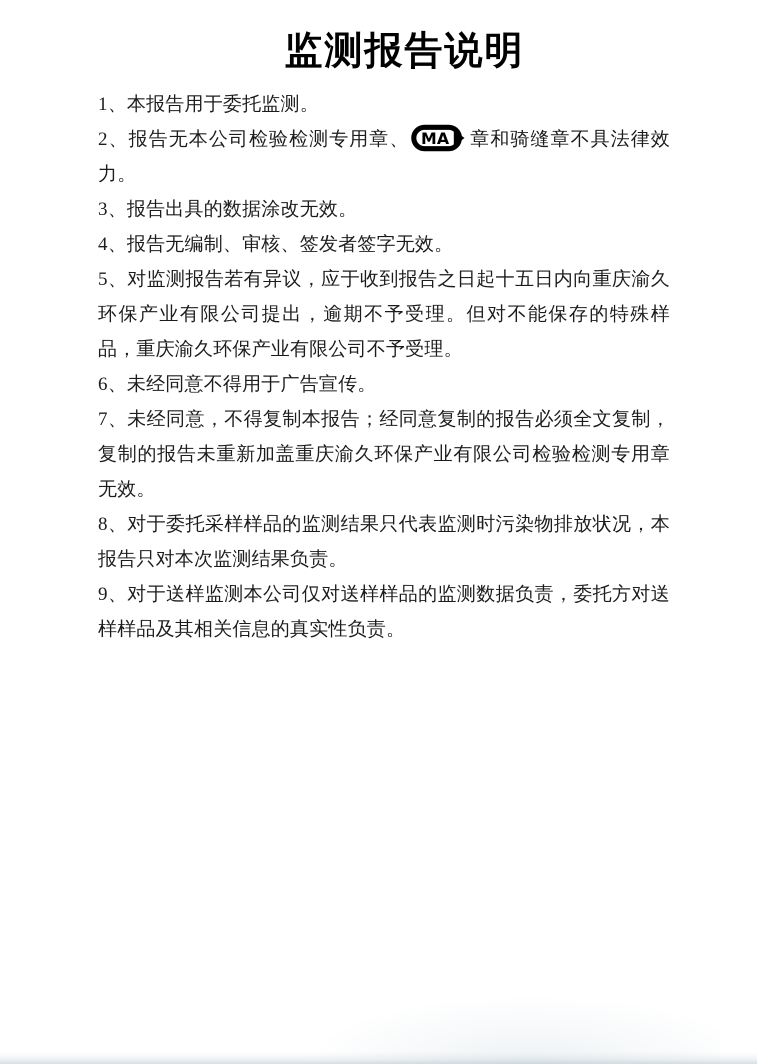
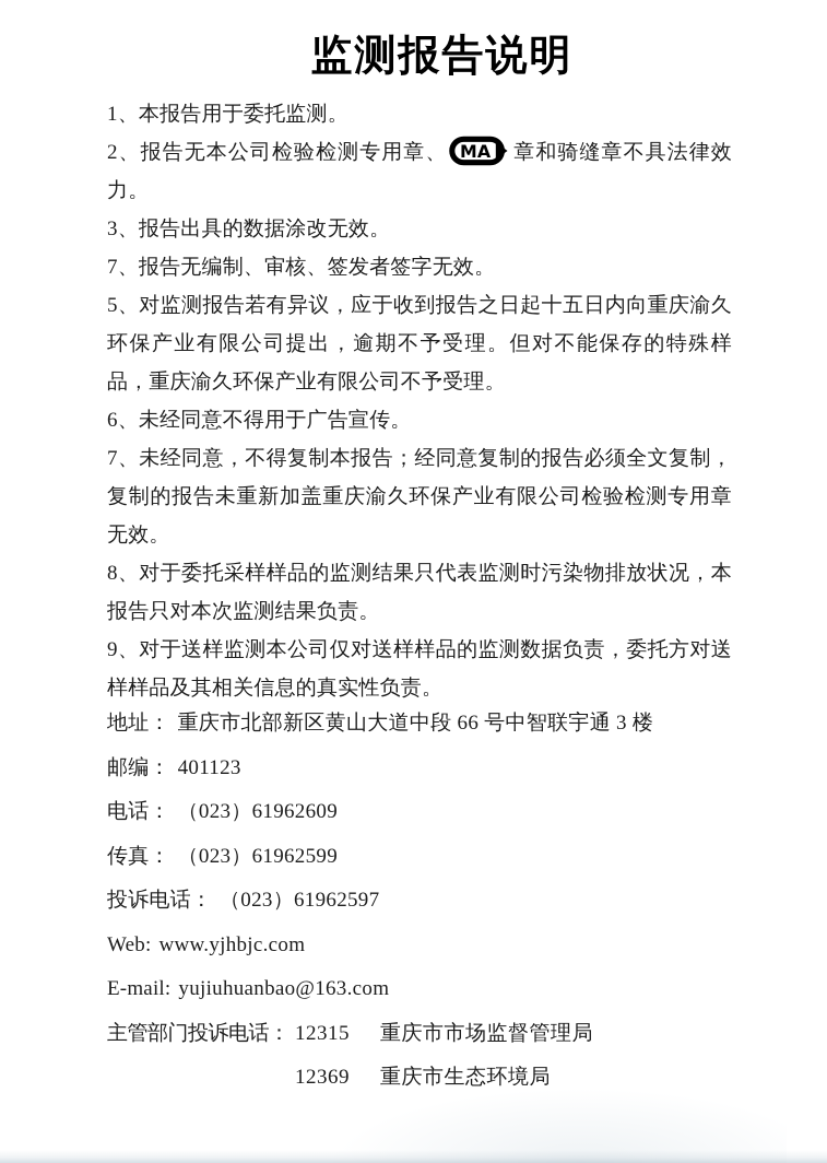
  监测报告说明
  1、本报告用于委托监测。
  2、报告无本公司检验检测专用章、
  MA
  章和骑缝章不具法律效力。
  3、报告出具的数据涂改无效。
- 4、报告无编制、审核、签发者签字无效。
+ 7、报告无编制、审核、签发者签字无效。
  5、对监测报告若有异议，应于收到报告之日起十五日内向重庆渝久环保产业有限公司提出，逾期不予受理。但对不能保存的特殊样品，重庆渝久环保产业有限公司不予受理。
  6、未经同意不得用于广告宣传。
  7、未经同意，不得复制本报告；经同意复制的报告必须全文复制，复制的报告未重新加盖重庆渝久环保产业有限公司检验检测专用章无效。
  8、对于委托采样样品的监测结果只代表监测时污染物排放状况，本报告只对本次监测结果负责。
  9、对于送样监测本公司仅对送样样品的监测数据负责，委托方对送样样品及其相关信息的真实性负责。
+ 地址： 重庆市北部新区黄山大道中段 66 号中智联宇通 3 楼
+ 邮编： 401123
+ 电话： （023）61962609
+ 传真： （023）61962599
+ 投诉电话： （023）61962597
+ Web: www.yjhbjc.com
+ E-mail: yujiuhuanbao@163.com
+ 主管部门投诉电话： 12315 重庆市市场监督管理局
+ 12369 重庆市生态环境局
